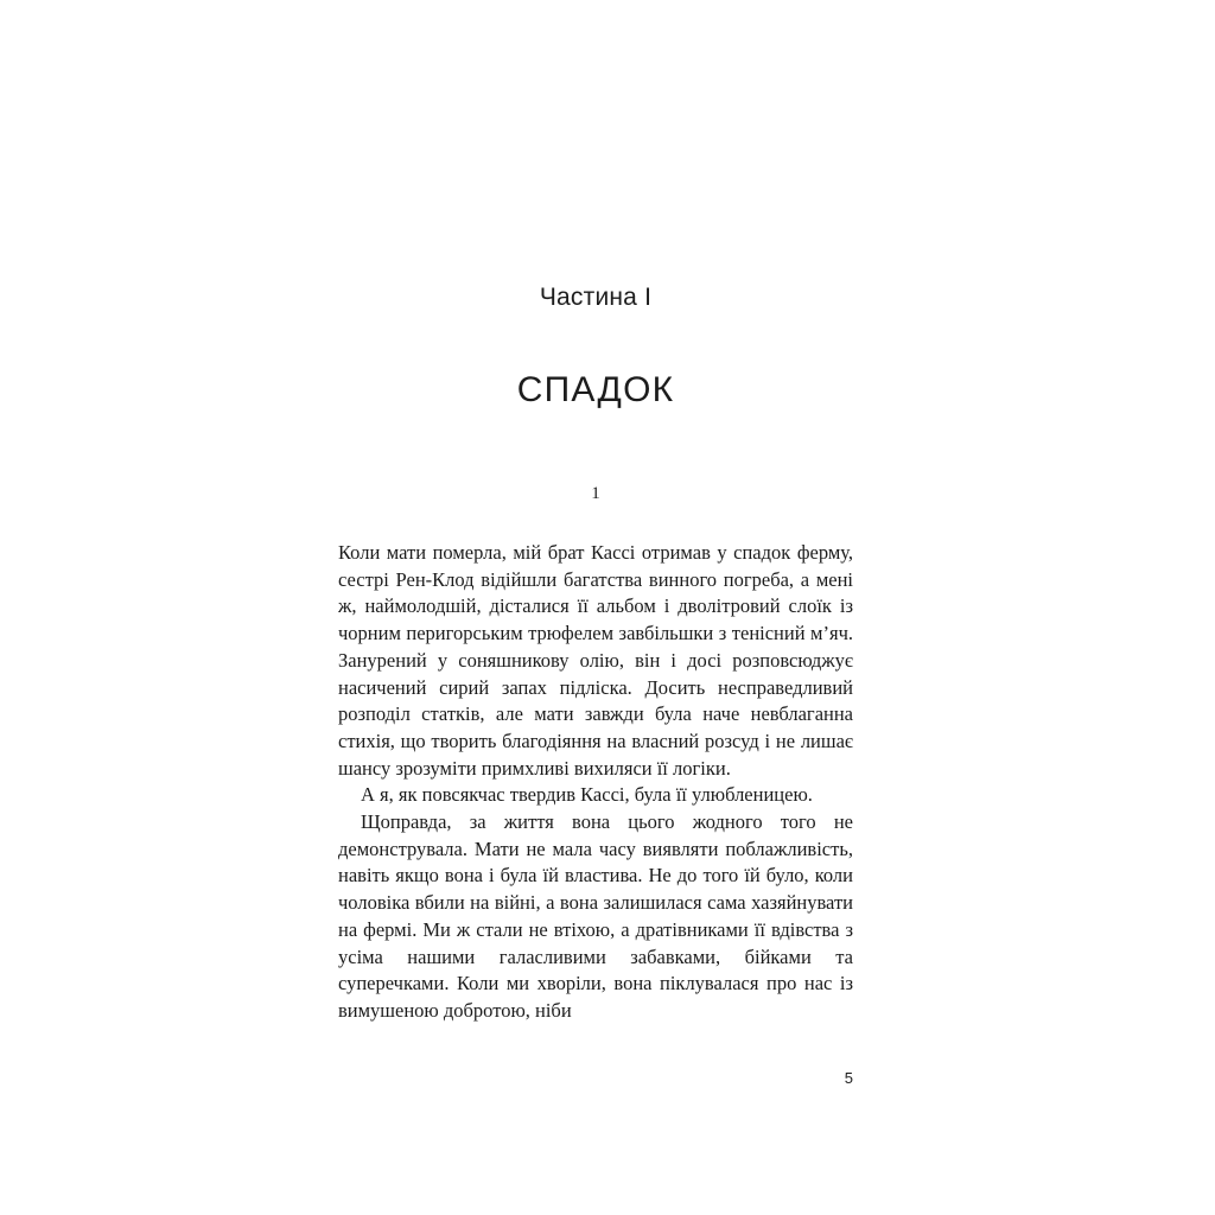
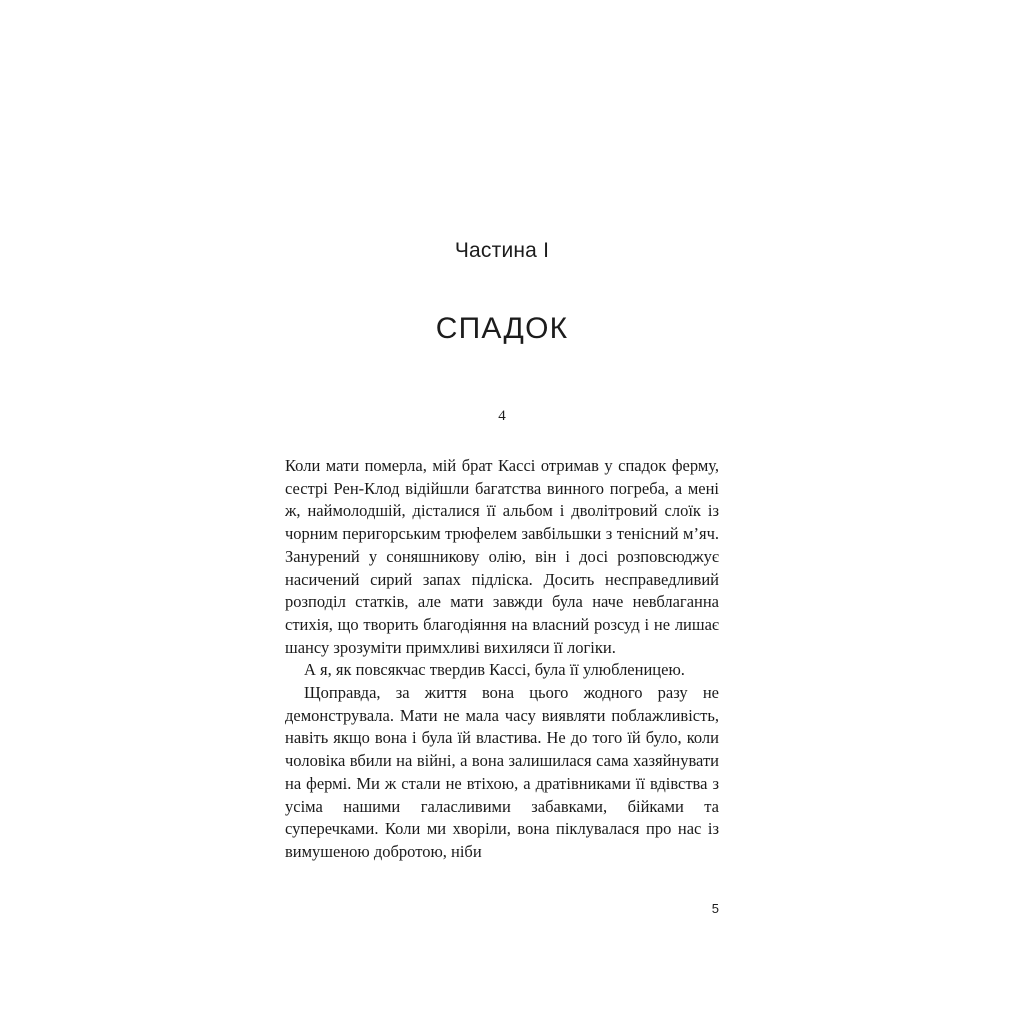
  Частина I
  СПАДОК
- 1
+ 4
  Коли мати померла, мій брат Кассі отримав у спадок ферму, сестрі Рен-Клод відійшли багатства винного погреба, а мені ж, наймолодшій, дісталися її альбом і дволітровий слоїк із чорним перигорським трюфелем завбільшки з тенісний м’яч. Занурений у соняшникову олію, він і досі розповсюджує насичений сирий запах підліска. Досить несправедливий розподіл статків, але мати завжди була наче невблаганна стихія, що творить благодіяння на власний розсуд і не лишає шансу зрозуміти примхливі вихиляси її логіки.
  А я, як повсякчас твердив Кассі, була її улюбленицею.
- Щоправда, за життя вона цього жодного того не демонструвала. Мати не мала часу виявляти поблажливість, навіть якщо вона і була їй властива. Не до того їй було, коли чоловіка вбили на війні, а вона залишилася сама хазяйнувати на фермі. Ми ж стали не втіхою, а дратівниками її вдівства з усіма нашими галасливими забавками, бійками та суперечками. Коли ми хворіли, вона піклувалася про нас із вимушеною добротою, ніби
+ Щоправда, за життя вона цього жодного разу не демонструвала. Мати не мала часу виявляти поблажливість, навіть якщо вона і була їй властива. Не до того їй було, коли чоловіка вбили на війні, а вона залишилася сама хазяйнувати на фермі. Ми ж стали не втіхою, а дратівниками її вдівства з усіма нашими галасливими забавками, бійками та суперечками. Коли ми хворіли, вона піклувалася про нас із вимушеною добротою, ніби
  5
